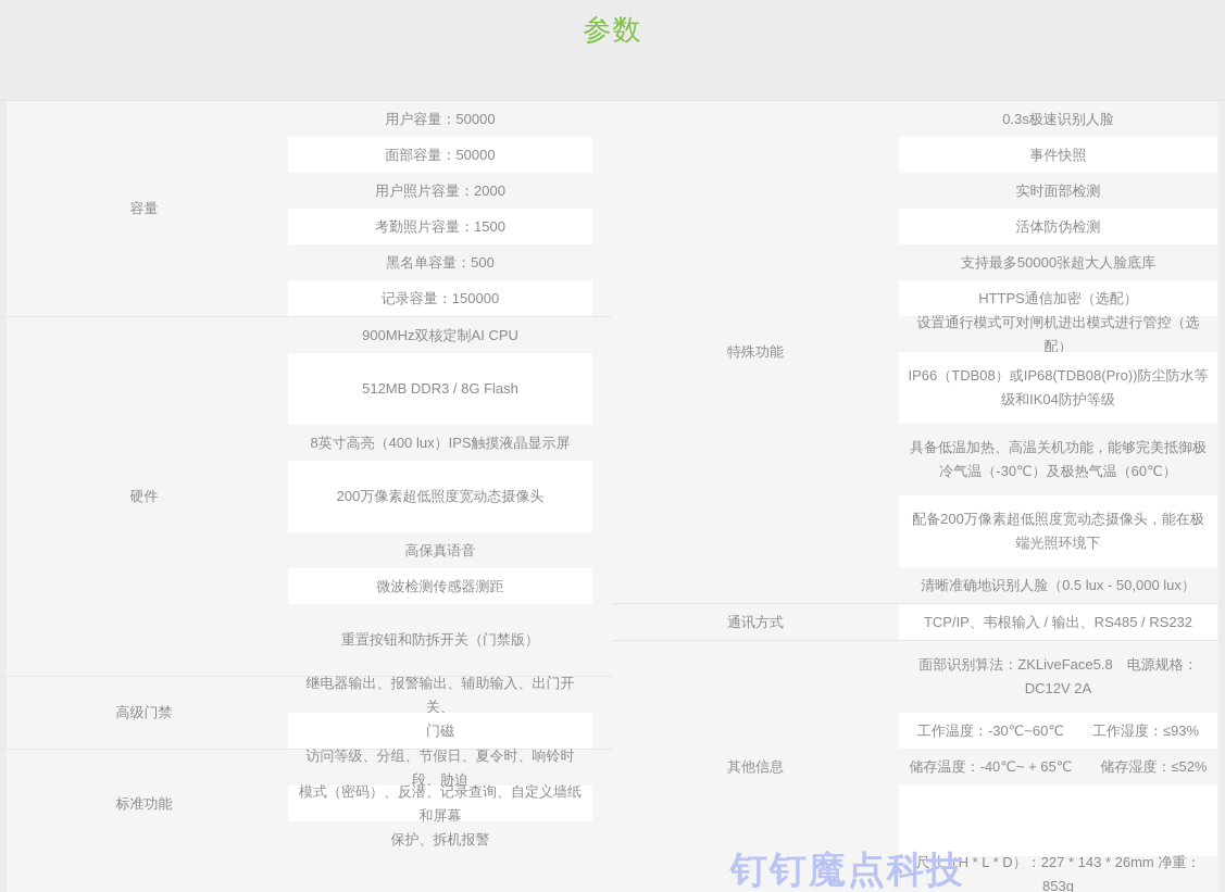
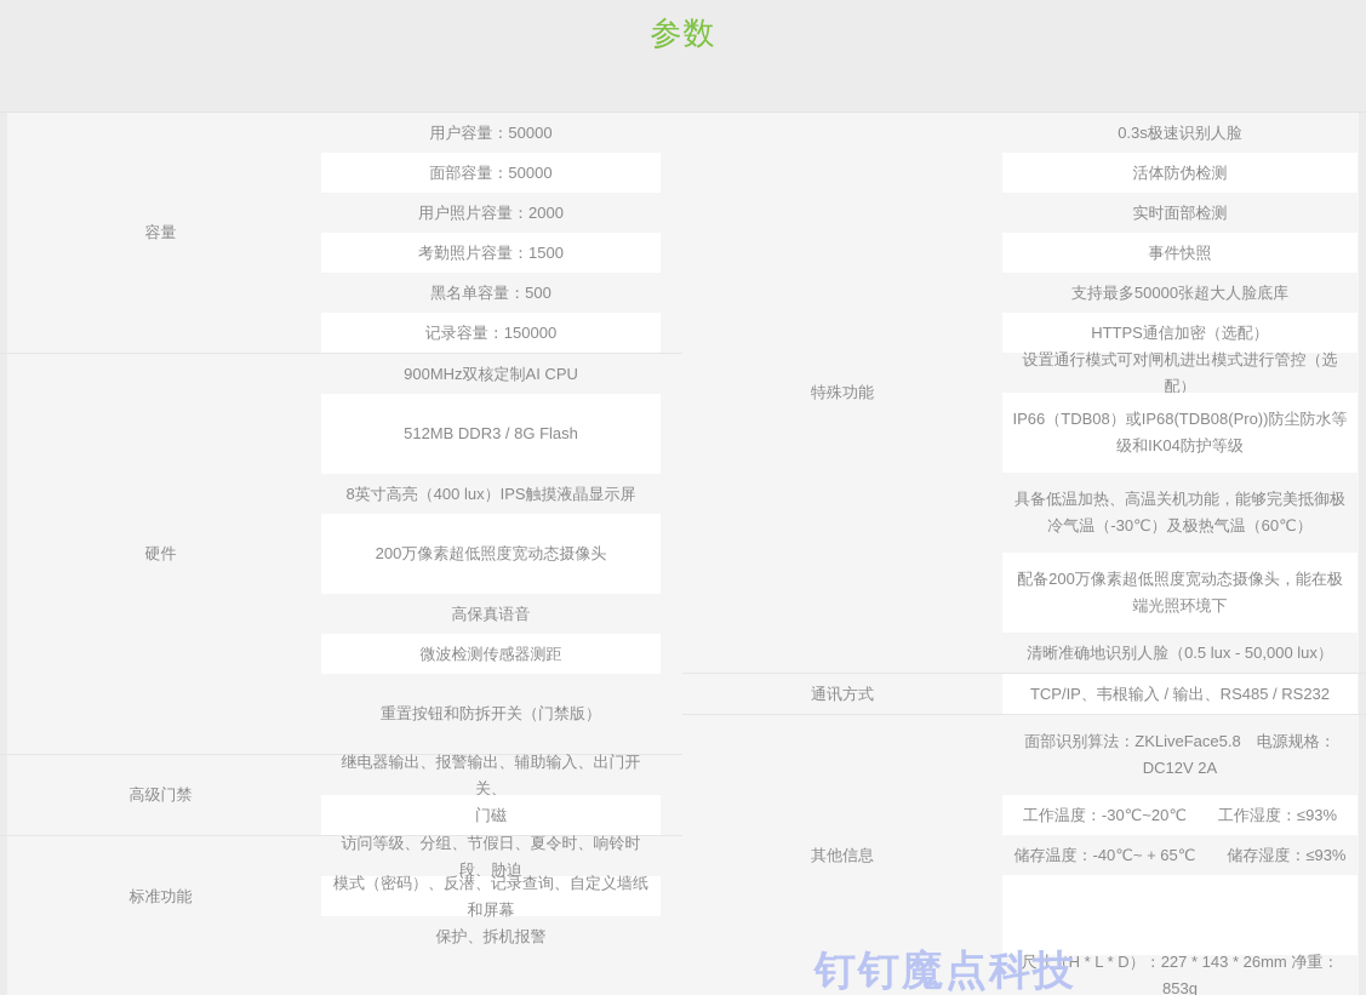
  参数
  容量
  用户容量：50000
  面部容量：50000
  用户照片容量：2000
  考勤照片容量：1500
  黑名单容量：500
  记录容量：150000
  硬件
  900MHz双核定制AI CPU
  512MB DDR3 / 8G Flash
  8英寸高亮（400 lux）IPS触摸液晶显示屏
  200万像素超低照度宽动态摄像头
  高保真语音
  微波检测传感器测距
  重置按钮和防拆开关（门禁版）
  高级门禁
  继电器输出、报警输出、辅助输入、出门开关、
  门磁
  标准功能
  访问等级、分组、节假日、夏令时、响铃时段、胁迫
  模式（密码）、反潜、记录查询、自定义墙纸和屏幕
  保护、拆机报警
  特殊功能
  0.3s极速识别人脸
- 事件快照
+ 活体防伪检测
  实时面部检测
- 活体防伪检测
+ 事件快照
  支持最多50000张超大人脸底库
  HTTPS通信加密（选配）
  设置通行模式可对闸机进出模式进行管控（选配）
  IP66（TDB08）或IP68(TDB08(Pro))防尘防水等级和IK04防护等级
  具备低温加热、高温关机功能，能够完美抵御极冷气温（-30℃）及极热气温（60℃）
  配备200万像素超低照度宽动态摄像头，能在极端光照环境下
  清晰准确地识别人脸（0.5 lux - 50,000 lux）
  通讯方式
  TCP/IP、韦根输入 / 输出、RS485 / RS232
  其他信息
  面部识别算法：ZKLiveFace5.8 电源规格：DC12V 2A
- 工作温度：-30℃~60℃ 工作湿度：≤93%
+ 工作温度：-30℃~20℃ 工作湿度：≤93%
- 储存温度：-40℃~ + 65℃ 储存湿度：≤52%
+ 储存温度：-40℃~ + 65℃ 储存湿度：≤93%
  尺寸（H * L * D）：227 * 143 * 26mm 净重：853g
  钉钉魔点科技
